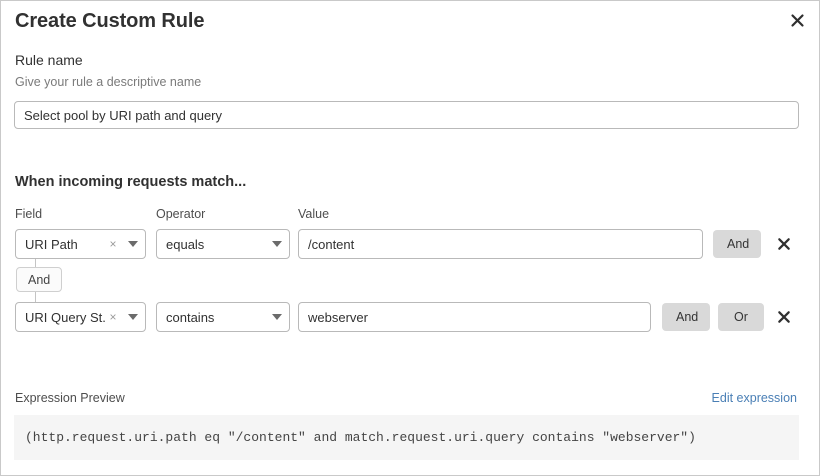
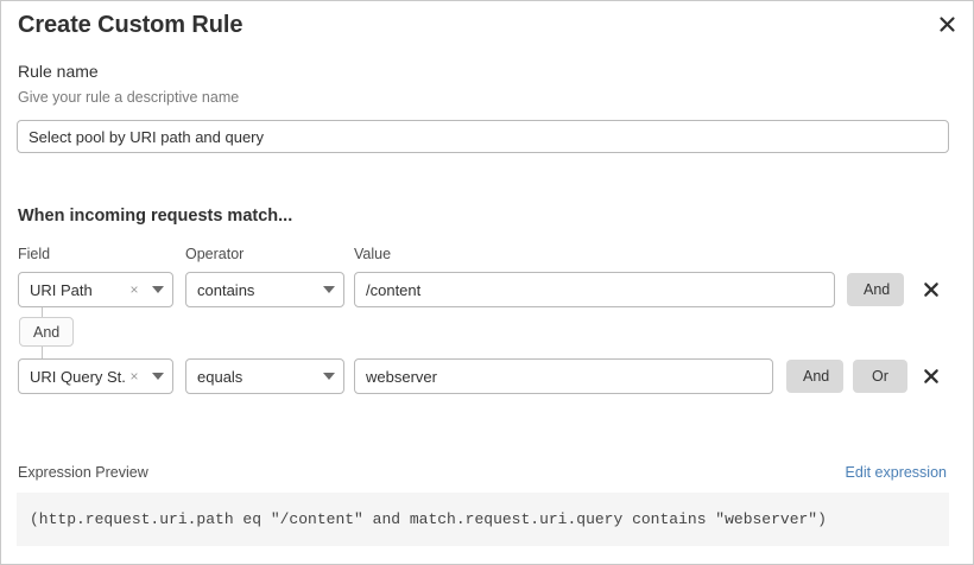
  Create Custom Rule
  Rule name
  Give your rule a descriptive name
  Select pool by URI path and query
  When incoming requests match...
  Field
  Operator
  Value
  URI Path
  ×
- equals
+ contains
  /content
  And
  And
  URI Query St.
  ×
- contains
+ equals
  webserver
  And
  Or
  Expression Preview
  Edit expression
  (http.request.uri.path eq "/content" and match.request.uri.query contains "webserver")
